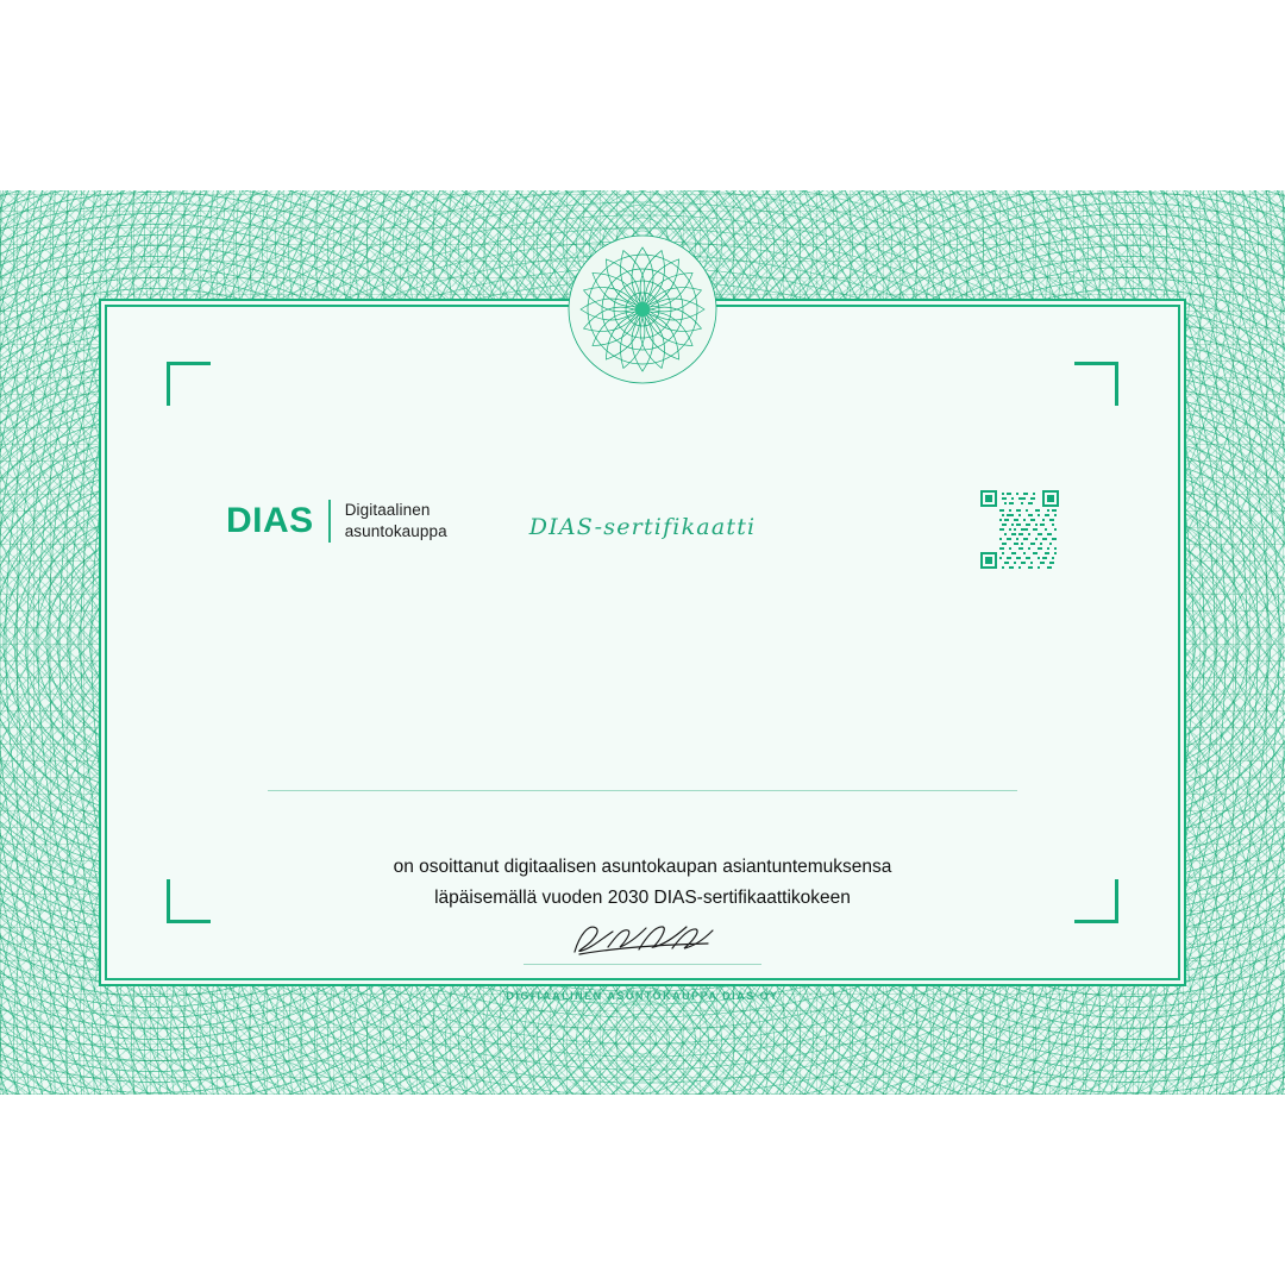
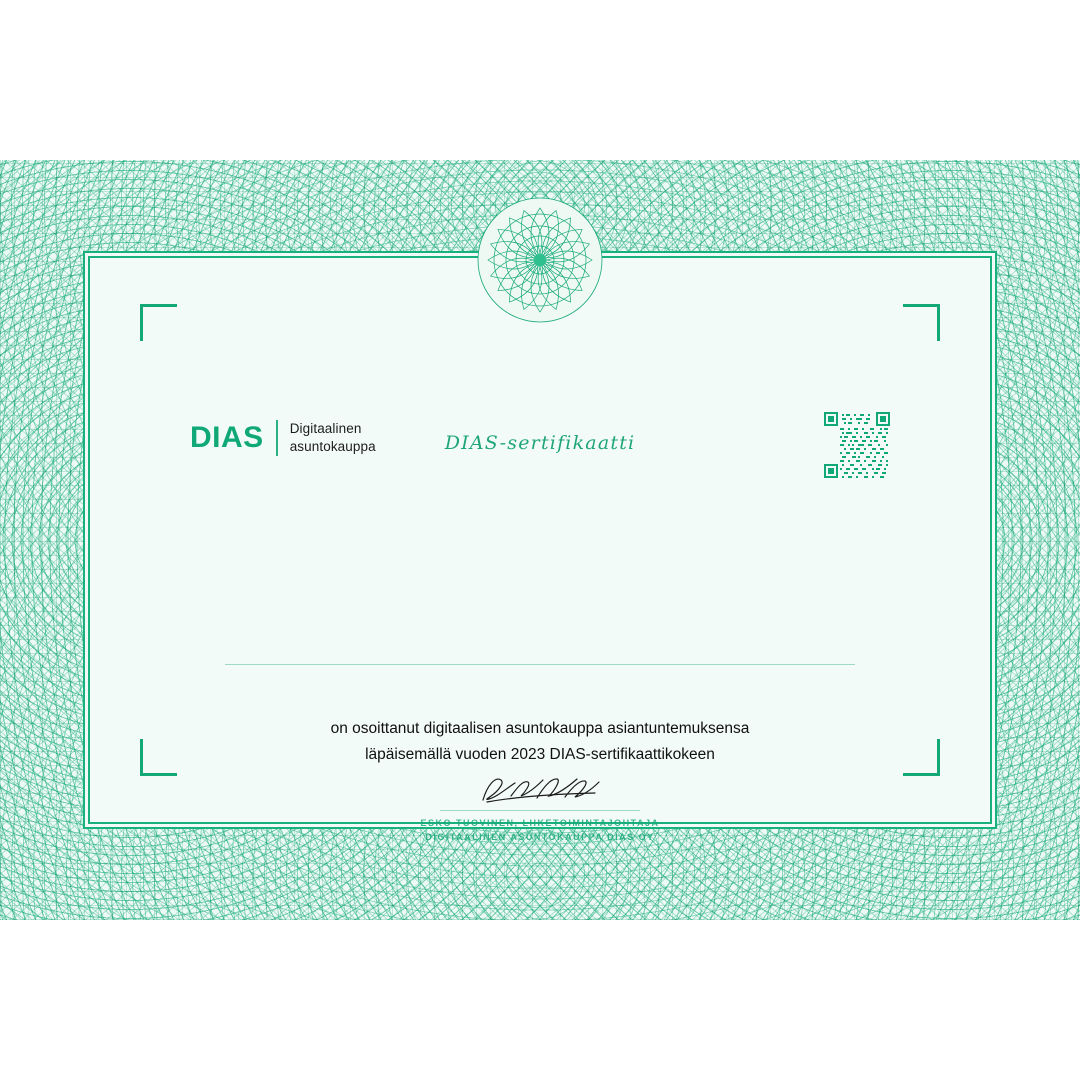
  DIAS
  Digitaalinen
  asuntokauppa
  DIAS-sertifikaatti
- on osoittanut digitaalisen asuntokaupan asiantuntemuksensa
+ on osoittanut digitaalisen asuntokauppa asiantuntemuksensa
- läpäisemällä vuoden 2030 DIAS-sertifikaattikokeen
+ läpäisemällä vuoden 2023 DIAS-sertifikaattikokeen
+ ESKO TUOVINEN, LIIKETOIMINTAJOHTAJA
  DIGITAALINEN ASUNTOKAUPPA DIAS OY
